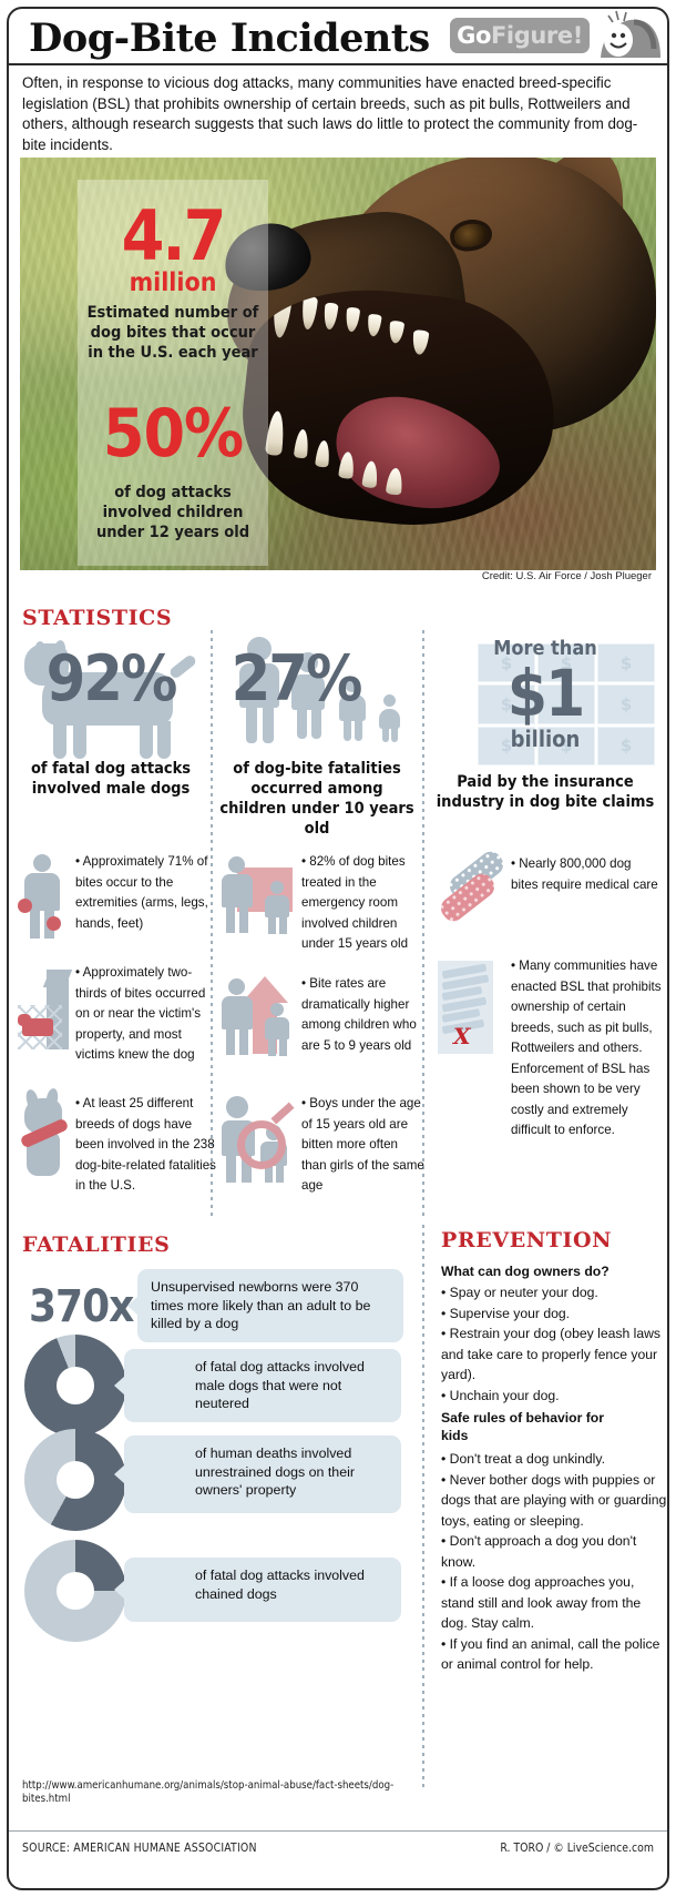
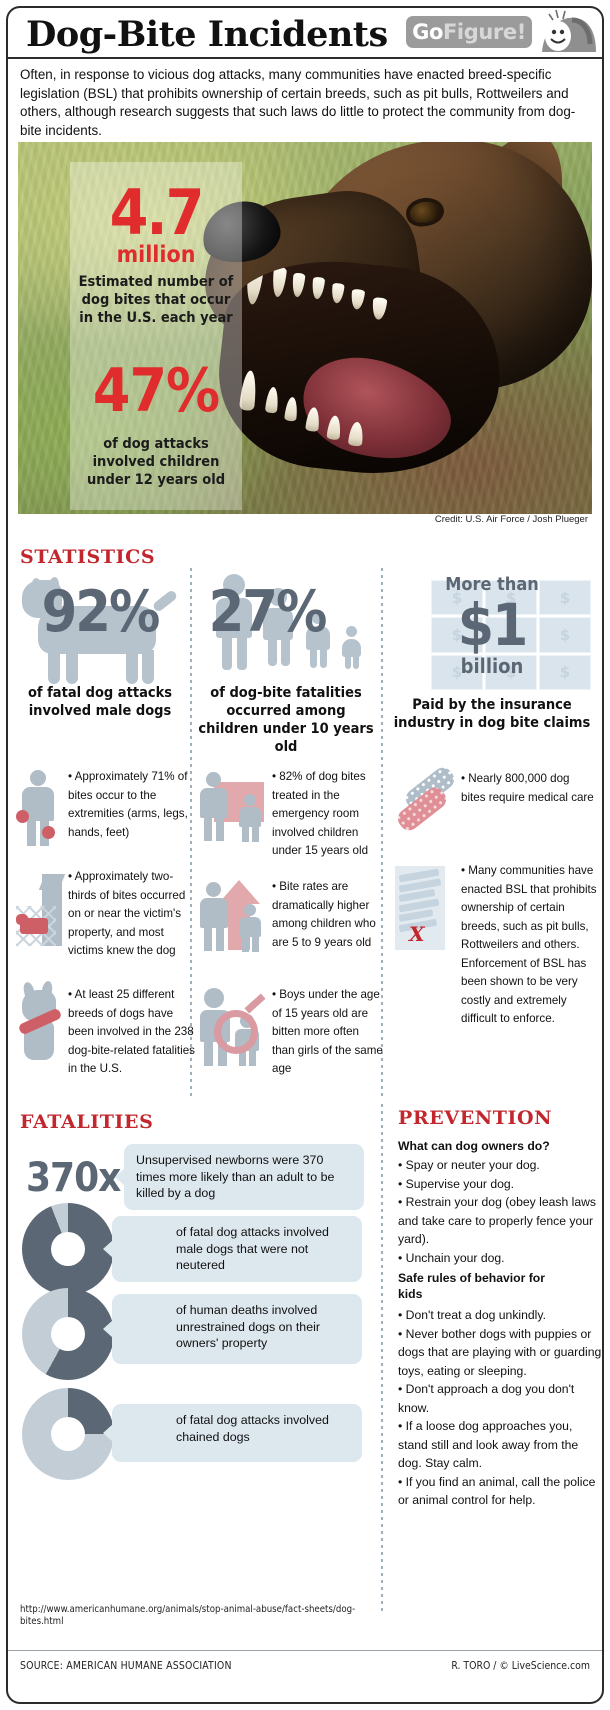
  Dog-Bite Incidents
  Go
  Figure!
  Often, in response to vicious dog attacks, many communities have enacted breed-specific legislation (BSL) that prohibits ownership of certain breeds, such as pit bulls, Rottweilers and others, although research suggests that such laws do little to protect the community from dog-bite incidents.
  4.7
  million
  Estimated number of dog bites that occur in the U.S. each year
- 50%
+ 47%
  of dog attacks involved children under 12 years old
  Credit: U.S. Air Force / Josh Plueger
  STATISTICS
  92%
  of fatal dog attacks involved male dogs
  27%
  of dog-bite fatalities occurred among children under 10 years old
  More than
  $1
  billion
  Paid by the insurance industry in dog bite claims
  • Approximately 71% of bites occur to the extremities (arms, legs, hands, feet)
  • Approximately two-thirds of bites occurred on or near the victim's property, and most victims knew the dog
  • At least 25 different breeds of dogs have been involved in the 238 dog-bite-related fatalities in the U.S.
  • 82% of dog bites treated in the emergency room involved children under 15 years old
  • Bite rates are dramatically higher among children who are 5 to 9 years old
  • Boys under the age of 15 years old are bitten more often than girls of the same age
  • Nearly 800,000 dog bites require medical care
  X
  • Many communities have enacted BSL that prohibits ownership of certain breeds, such as pit bulls, Rottweilers and others. Enforcement of BSL has been shown to be very costly and extremely difficult to enforce.
  FATALITIES
  370x
  Unsupervised newborns were 370 times more likely than an adult to be killed by a dog
  of fatal dog attacks involved male dogs that were not neutered
  of human deaths involved unrestrained dogs on their owners' property
  of fatal dog attacks involved chained dogs
  PREVENTION
  What can dog owners do?
  • Spay or neuter your dog.
  • Supervise your dog.
  • Restrain your dog (obey leash laws and take care to properly fence your yard).
  • Unchain your dog.
  Safe rules of behavior for kids
  • Don't treat a dog unkindly.
  • Never bother dogs with puppies or dogs that are playing with or guarding toys, eating or sleeping.
  • Don't approach a dog you don't know.
  • If a loose dog approaches you, stand still and look away from the dog. Stay calm.
  • If you find an animal, call the police or animal control for help.
  http://www.americanhumane.org/animals/stop-animal-abuse/fact-sheets/dog-bites.html
  SOURCE: AMERICAN HUMANE ASSOCIATION
  R. TORO / © LiveScience.com
